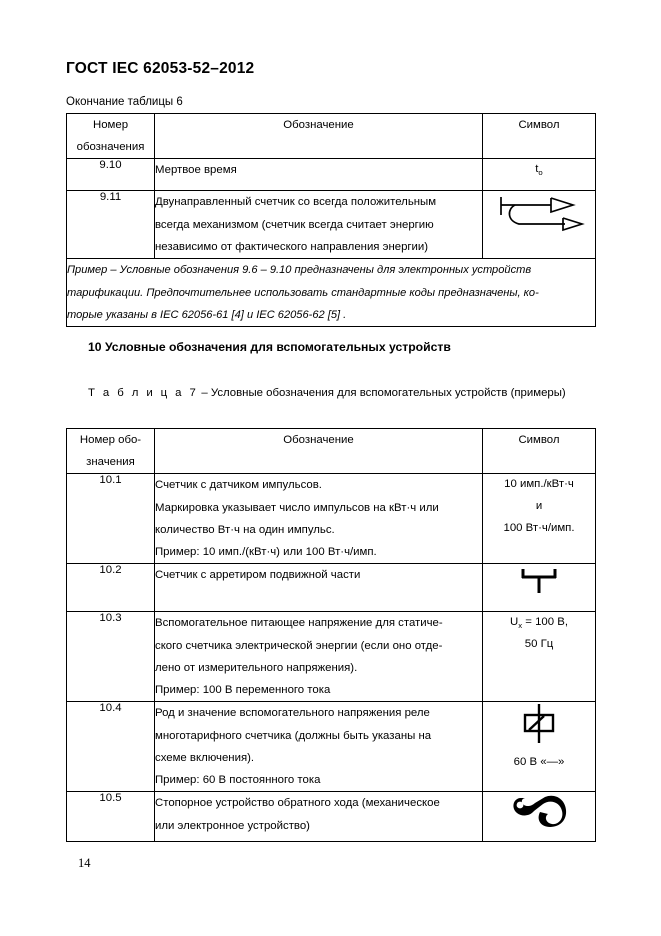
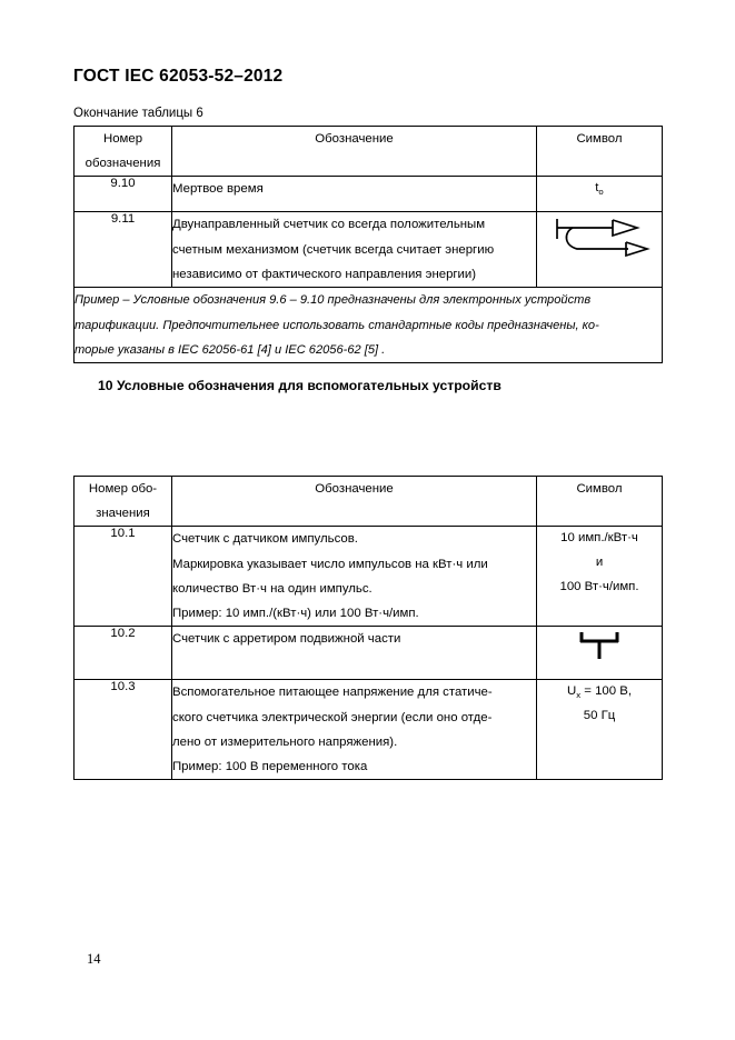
  ГОСТ IEC 62053-52–2012
  Окончание таблицы 6
  Номер обозначения	Обозначение	Символ
  9.10	Мертвое время	to
- 9.11	Двунаправленный счетчик со всегда положительным всегда механизмом (счетчик всегда считает энергию независимо от фактического направления энергии)
+ 9.11	Двунаправленный счетчик со всегда положительным счетным механизмом (счетчик всегда считает энергию независимо от фактического направления энергии)
  Пример – Условные обозначения 9.6 – 9.10 предназначены для электронных устройств тарификации. Предпочтительнее использовать стандартные коды предназначены, ко- торые указаны в IEC 62056-61 [4] и IEC 62056-62 [5] .
  10 Условные обозначения для вспомогательных устройств
- Т а б л и ц а 7 – Условные обозначения для вспомогательных устройств (примеры)
  Номер обо- значения	Обозначение	Символ
  10.1	Счетчик с датчиком импульсов. Маркировка указывает число импульсов на кВт·ч или количество Вт·ч на один импульс. Пример: 10 имп./(кВт·ч) или 100 Вт·ч/имп.	10 имп./кВт·ч и 100 Вт·ч/имп.
  10.2	Счетчик с арретиром подвижной части
  10.3	Вспомогательное питающее напряжение для статиче- ского счетчика электрической энергии (если оно отде- лено от измерительного напряжения). Пример: 100 В переменного тока	Uх = 100 В, 50 Гц
- 10.4	Род и значение вспомогательного напряжения реле многотарифного счетчика (должны быть указаны на схеме включения). Пример: 60 В постоянного тока	60 В «—»
- 10.5	Стопорное устройство обратного хода (механическое или электронное устройство)
  14
